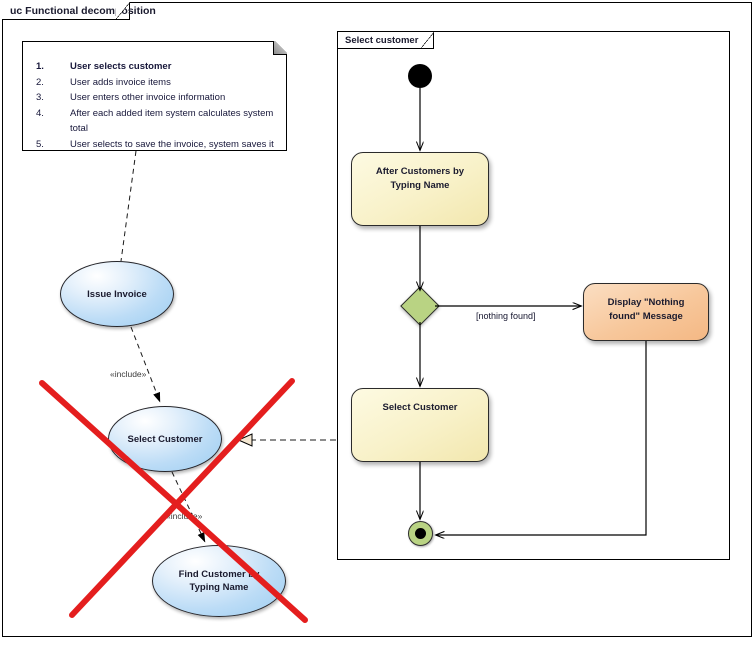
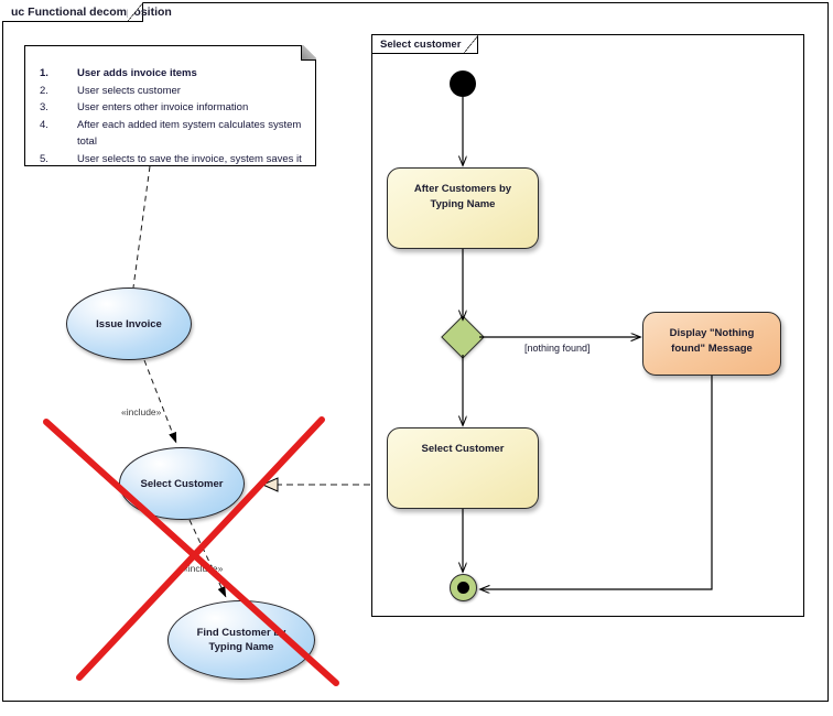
  uc Functional decomsition
  1.
- User selects customer
+ User adds invoice items
  2.
- User adds invoice items
+ User selects customer
  3.
  User enters other invoice information
  4.
  After each added item system calculates system total
  5.
  User selects to save the invoice, system saves it
  Issue Invoice
  Select Customer
  Find Customer Typing Name
  Select customer
  After Customers by Typing Name
  Display "Nothing found" Message
  Select Customer
  [nothing found]
  «include»
